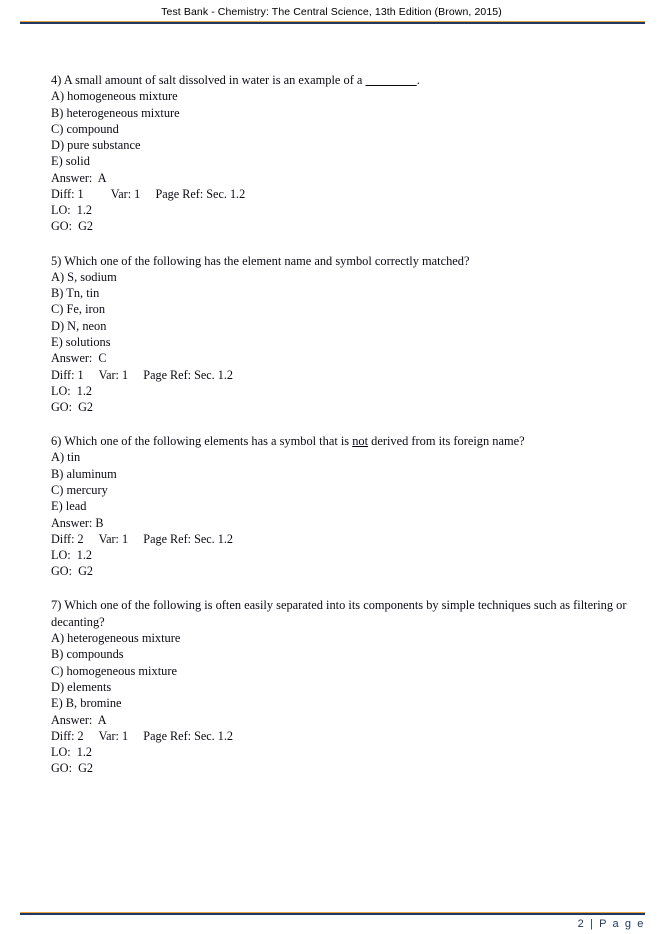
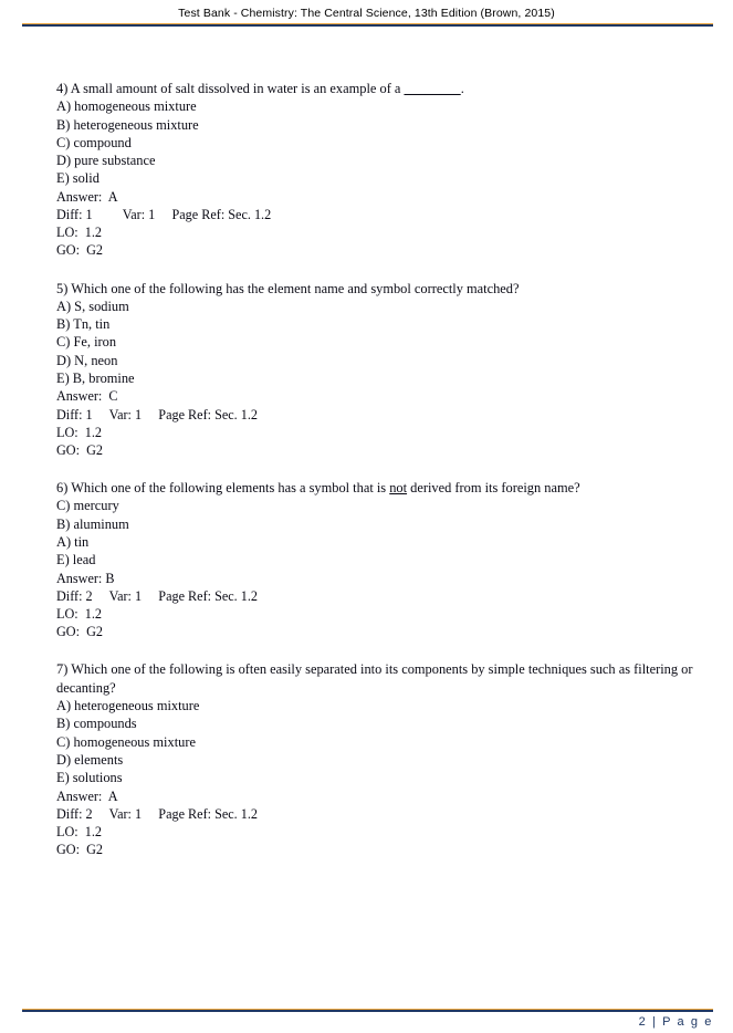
  Test Bank - Chemistry: The Central Science, 13th Edition (Brown, 2015)
  4) A small amount of salt dissolved in water is an example of a ________.
  A) homogeneous mixture
  B) heterogeneous mixture
  C) compound
  D) pure substance
  E) solid
  Answer: A
  Diff: 1 Var: 1 Page Ref: Sec. 1.2
  LO: 1.2
  GO: G2
  5) Which one of the following has the element name and symbol correctly matched?
  A) S, sodium
  B) Tn, tin
  C) Fe, iron
  D) N, neon
- E) solutions
+ E) B, bromine
  Answer: C
  Diff: 1 Var: 1 Page Ref: Sec. 1.2
  LO: 1.2
  GO: G2
  6) Which one of the following elements has a symbol that is not derived from its foreign name?
- A) tin
+ C) mercury
  B) aluminum
- C) mercury
+ A) tin
  E) lead
  Answer: B
  Diff: 2 Var: 1 Page Ref: Sec. 1.2
  LO: 1.2
  GO: G2
  7) Which one of the following is often easily separated into its components by simple techniques such as filtering or decanting?
  A) heterogeneous mixture
  B) compounds
  C) homogeneous mixture
  D) elements
- E) B, bromine
+ E) solutions
  Answer: A
  Diff: 2 Var: 1 Page Ref: Sec. 1.2
  LO: 1.2
  GO: G2
  2 | P a g e
